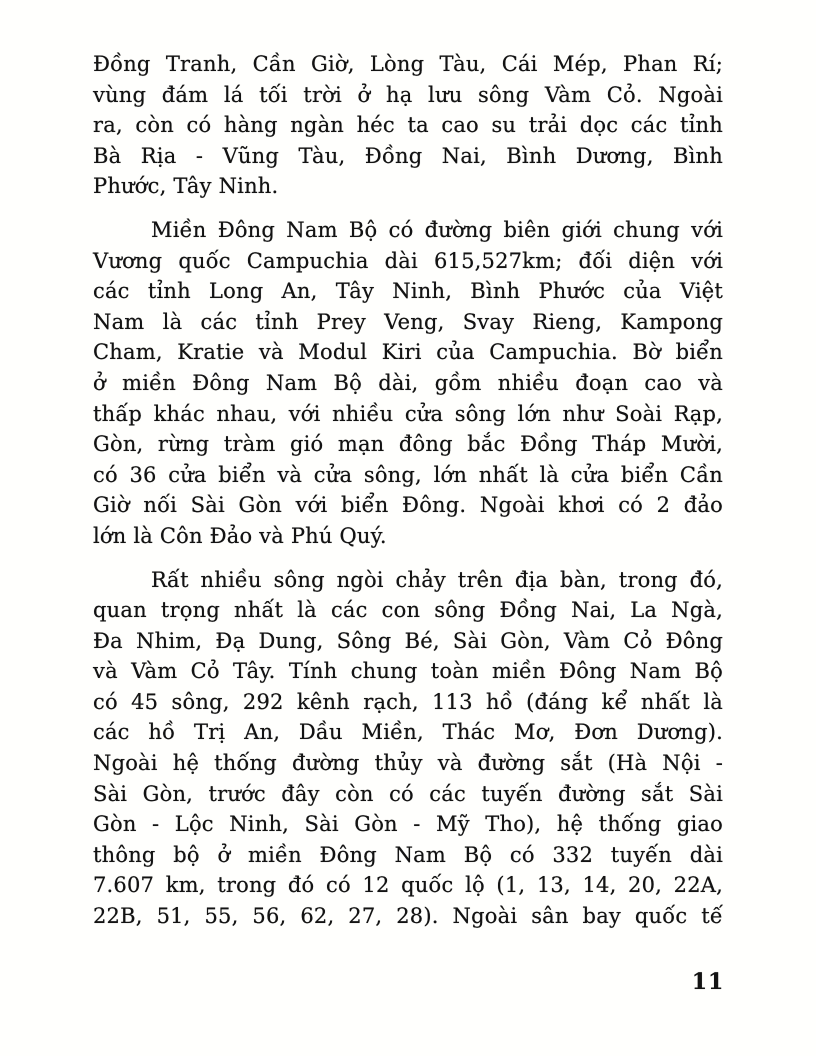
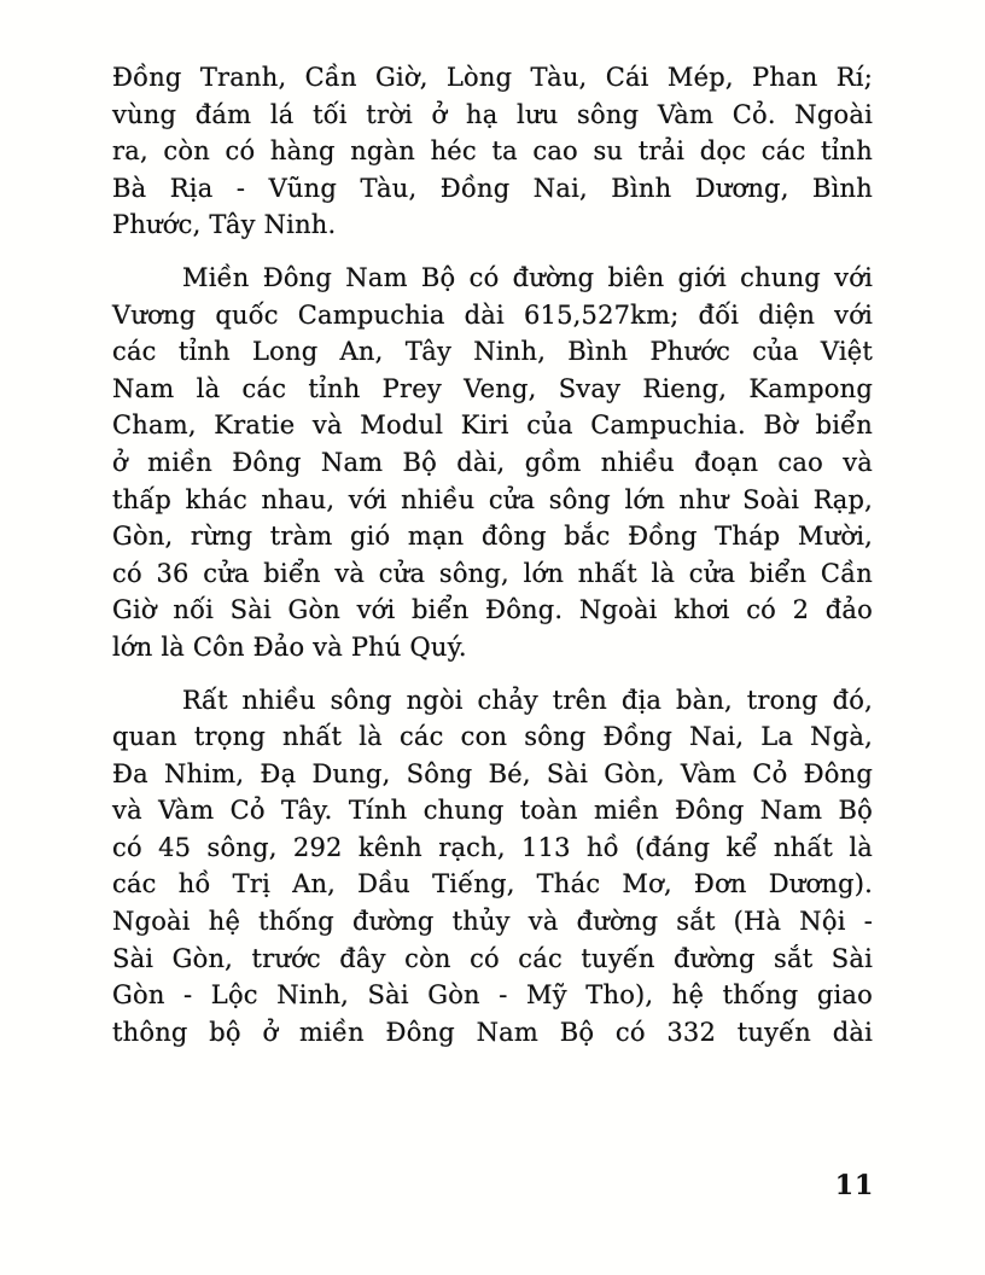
  Đồng Tranh, Cần Giờ, Lòng Tàu, Cái Mép, Phan Rí;
  vùng đám lá tối trời ở hạ lưu sông Vàm Cỏ. Ngoài
  ra, còn có hàng ngàn héc ta cao su trải dọc các tỉnh
  Bà Rịa - Vũng Tàu, Đồng Nai, Bình Dương, Bình
  Phước, Tây Ninh.
  Miền Đông Nam Bộ có đường biên giới chung với
  Vương quốc Campuchia dài 615,527km; đối diện với
  các tỉnh Long An, Tây Ninh, Bình Phước của Việt
  Nam là các tỉnh Prey Veng, Svay Rieng, Kampong
  Cham, Kratie và Modul Kiri của Campuchia. Bờ biển
  ở miền Đông Nam Bộ dài, gồm nhiều đoạn cao và
  thấp khác nhau, với nhiều cửa sông lớn như Soài Rạp,
  Gòn, rừng tràm gió mạn đông bắc Đồng Tháp Mười,
  có 36 cửa biển và cửa sông, lớn nhất là cửa biển Cần
  Giờ nối Sài Gòn với biển Đông. Ngoài khơi có 2 đảo
  lớn là Côn Đảo và Phú Quý.
  Rất nhiều sông ngòi chảy trên địa bàn, trong đó,
  quan trọng nhất là các con sông Đồng Nai, La Ngà,
  Đa Nhim, Đạ Dung, Sông Bé, Sài Gòn, Vàm Cỏ Đông
  và Vàm Cỏ Tây. Tính chung toàn miền Đông Nam Bộ
  có 45 sông, 292 kênh rạch, 113 hồ (đáng kể nhất là
- các hồ Trị An, Dầu Miền, Thác Mơ, Đơn Dương).
+ các hồ Trị An, Dầu Tiếng, Thác Mơ, Đơn Dương).
  Ngoài hệ thống đường thủy và đường sắt (Hà Nội -
  Sài Gòn, trước đây còn có các tuyến đường sắt Sài
  Gòn - Lộc Ninh, Sài Gòn - Mỹ Tho), hệ thống giao
  thông bộ ở miền Đông Nam Bộ có 332 tuyến dài
- 7.607 km, trong đó có 12 quốc lộ (1, 13, 14, 20, 22A,
- 22B, 51, 55, 56, 62, 27, 28). Ngoài sân bay quốc tế
  11
